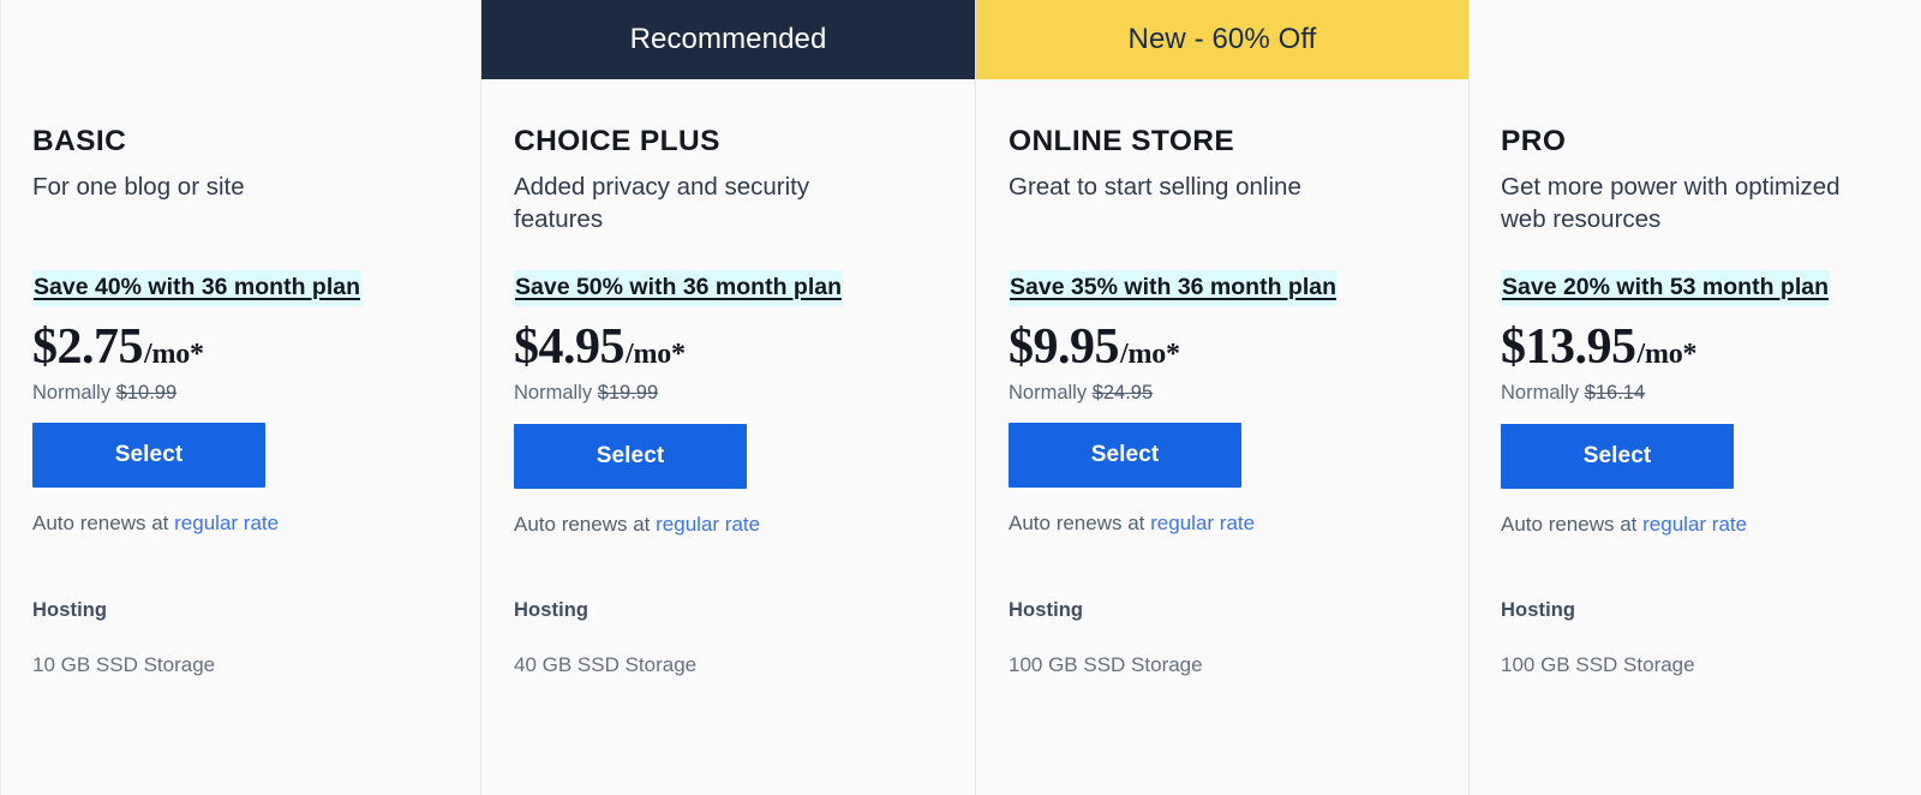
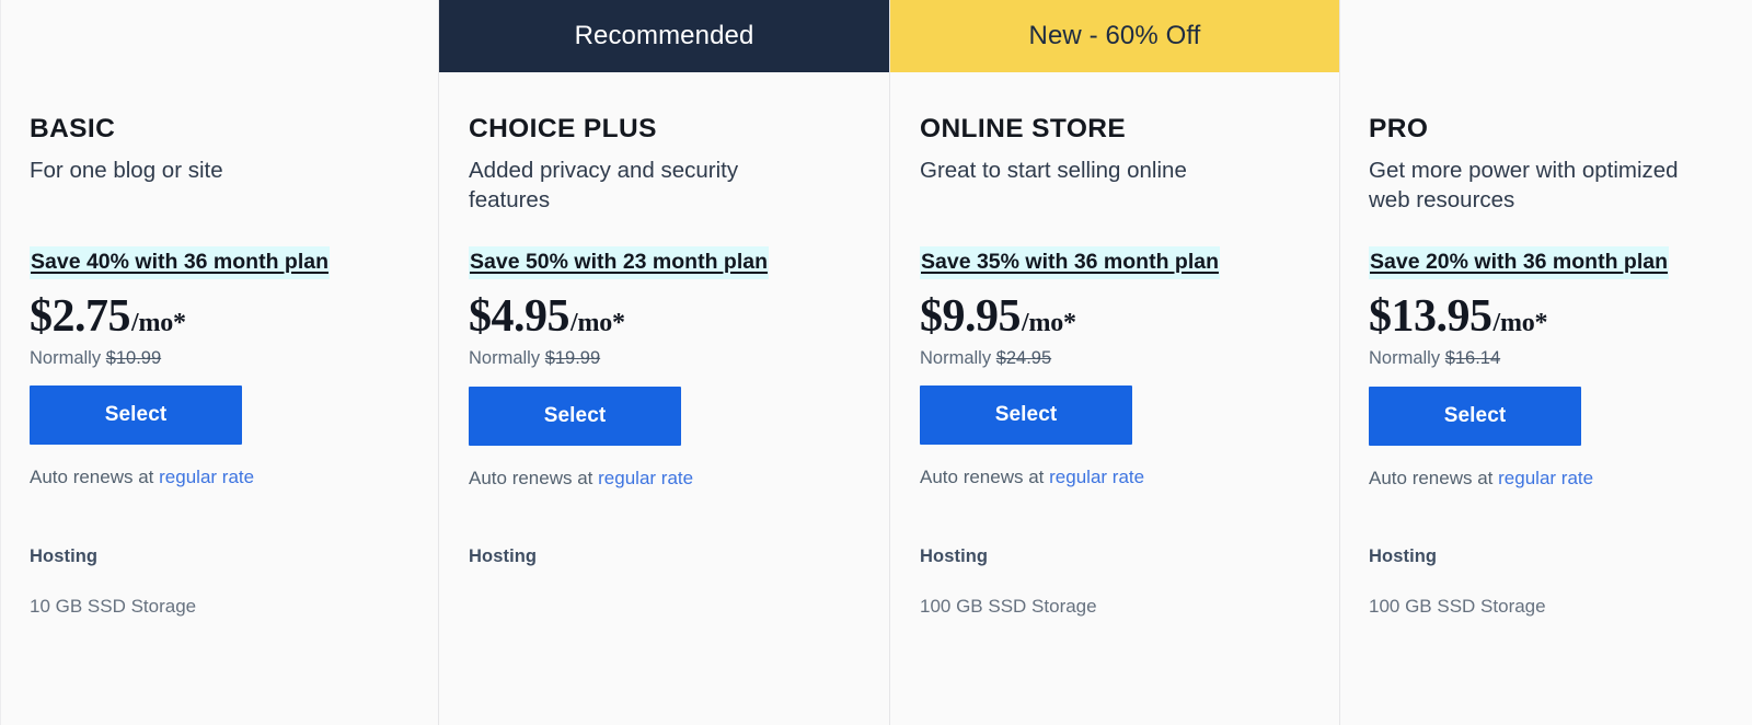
  BASIC
  For one blog or site
  Save 40% with 36 month plan
  $2.75
  /mo*
  Normally $10.99
  Select
  Auto renews at regular rate
  Hosting
  10 GB SSD Storage
  Recommended
  CHOICE PLUS
  Added privacy and security features
- Save 50% with 36 month plan
+ Save 50% with 23 month plan
  $4.95
  /mo*
  Normally $19.99
  Select
  Auto renews at regular rate
  Hosting
- 40 GB SSD Storage
  New - 60% Off
  ONLINE STORE
  Great to start selling online
  Save 35% with 36 month plan
  $9.95
  /mo*
  Normally $24.95
  Select
  Auto renews at regular rate
  Hosting
  100 GB SSD Storage
  PRO
  Get more power with optimized web resources
- Save 20% with 53 month plan
+ Save 20% with 36 month plan
  $13.95
  /mo*
  Normally $16.14
  Select
  Auto renews at regular rate
  Hosting
  100 GB SSD Storage
